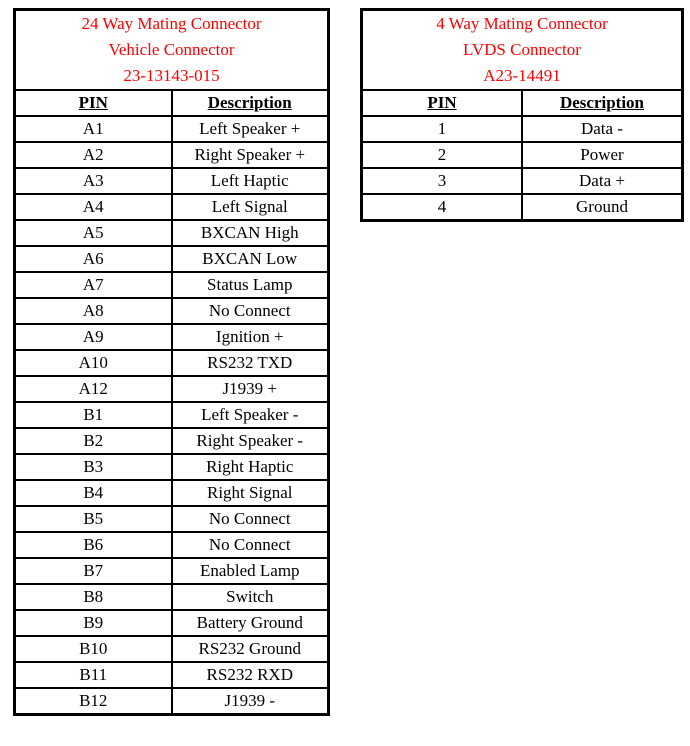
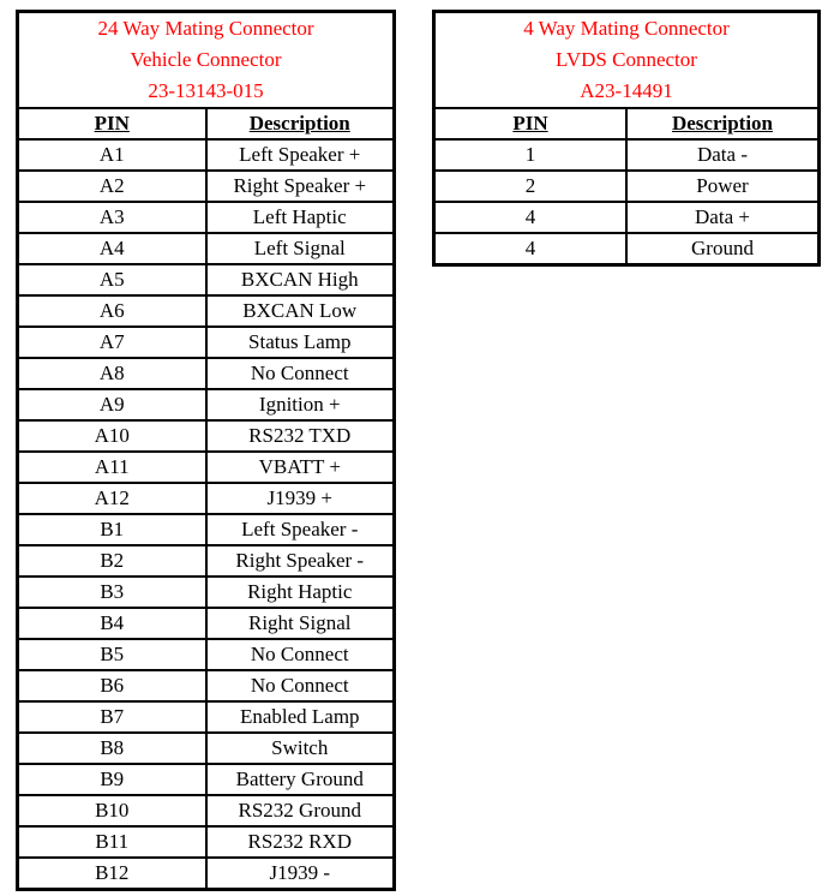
  24 Way Mating Connector Vehicle Connector 23-13143-015
  PIN	Description
  A1	Left Speaker +
  A2	Right Speaker +
  A3	Left Haptic
  A4	Left Signal
  A5	BXCAN High
  A6	BXCAN Low
  A7	Status Lamp
  A8	No Connect
  A9	Ignition +
  A10	RS232 TXD
+ A11	VBATT +
  A12	J1939 +
  B1	Left Speaker -
  B2	Right Speaker -
  B3	Right Haptic
  B4	Right Signal
  B5	No Connect
  B6	No Connect
  B7	Enabled Lamp
  B8	Switch
  B9	Battery Ground
  B10	RS232 Ground
  B11	RS232 RXD
  B12	J1939 -
  4 Way Mating Connector LVDS Connector A23-14491
  PIN	Description
  1	Data -
  2	Power
- 3	Data +
+ 4	Data +
  4	Ground
